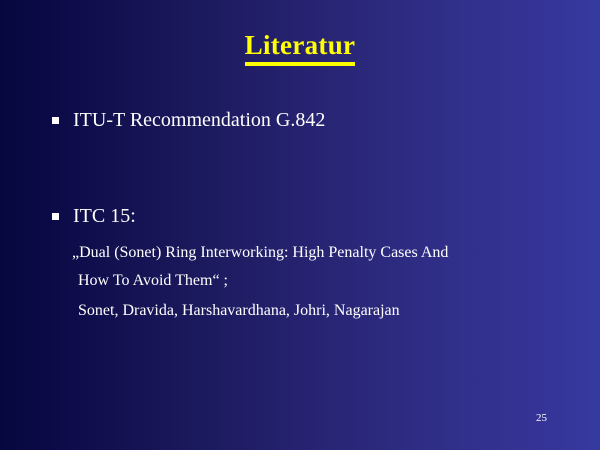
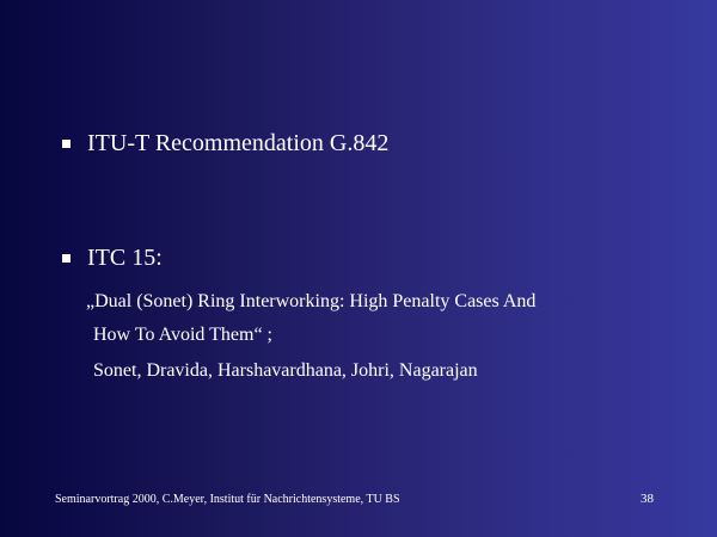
- Literatur
  ITU-T Recommendation G.842
  ITC 15:
  „Dual (Sonet) Ring Interworking: High Penalty Cases And
  How To Avoid Them“ ;
  Sonet, Dravida, Harshavardhana, Johri, Nagarajan
+ Seminarvortrag 2000, C.Meyer, Institut für Nachrichtensysteme, TU BS
- 25
+ 38
